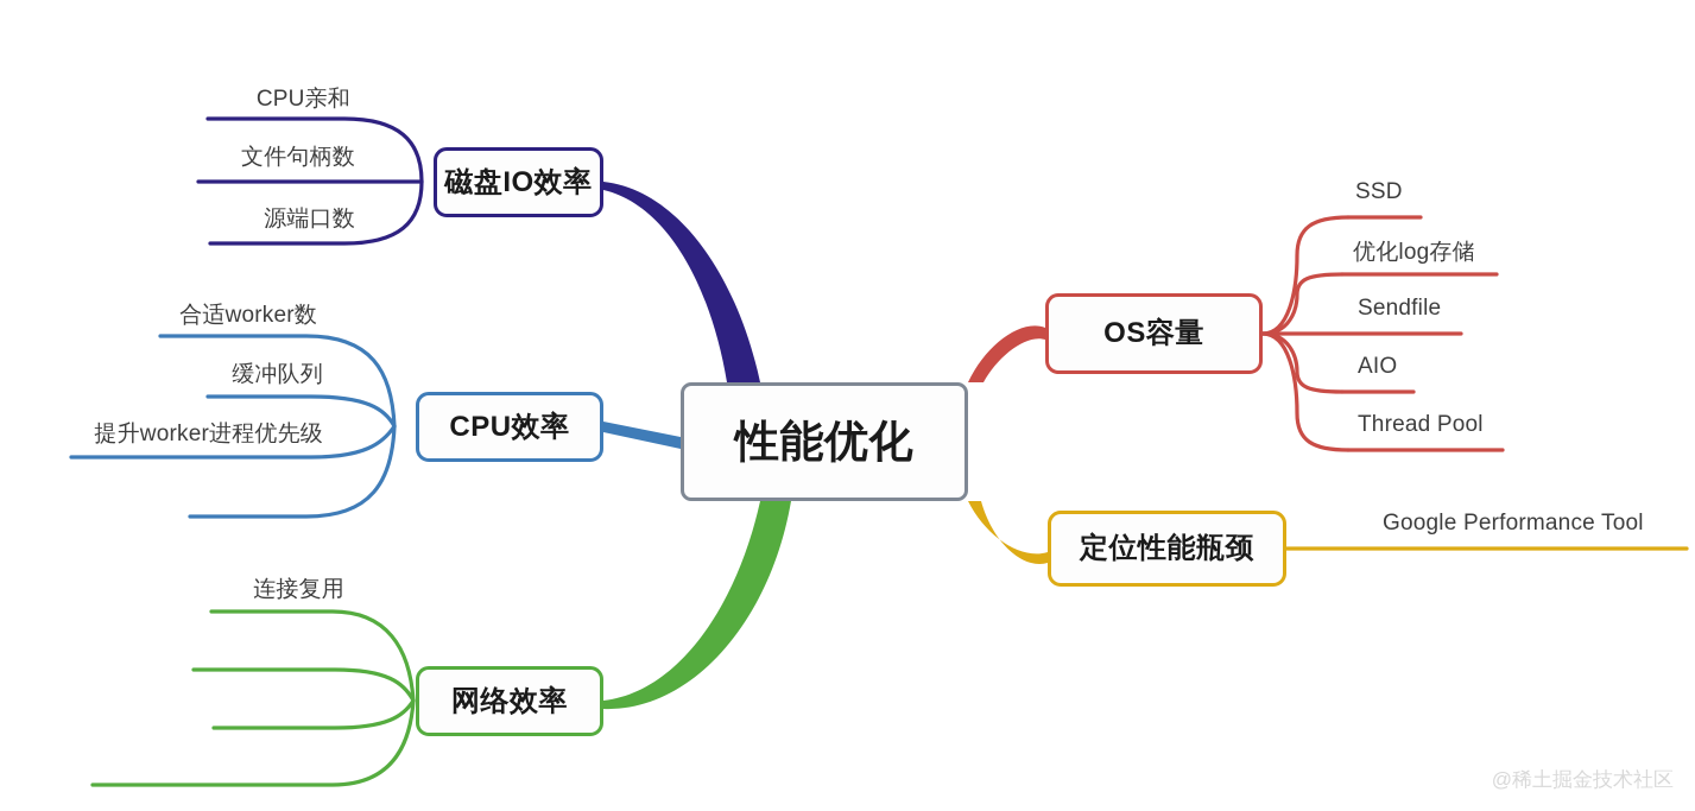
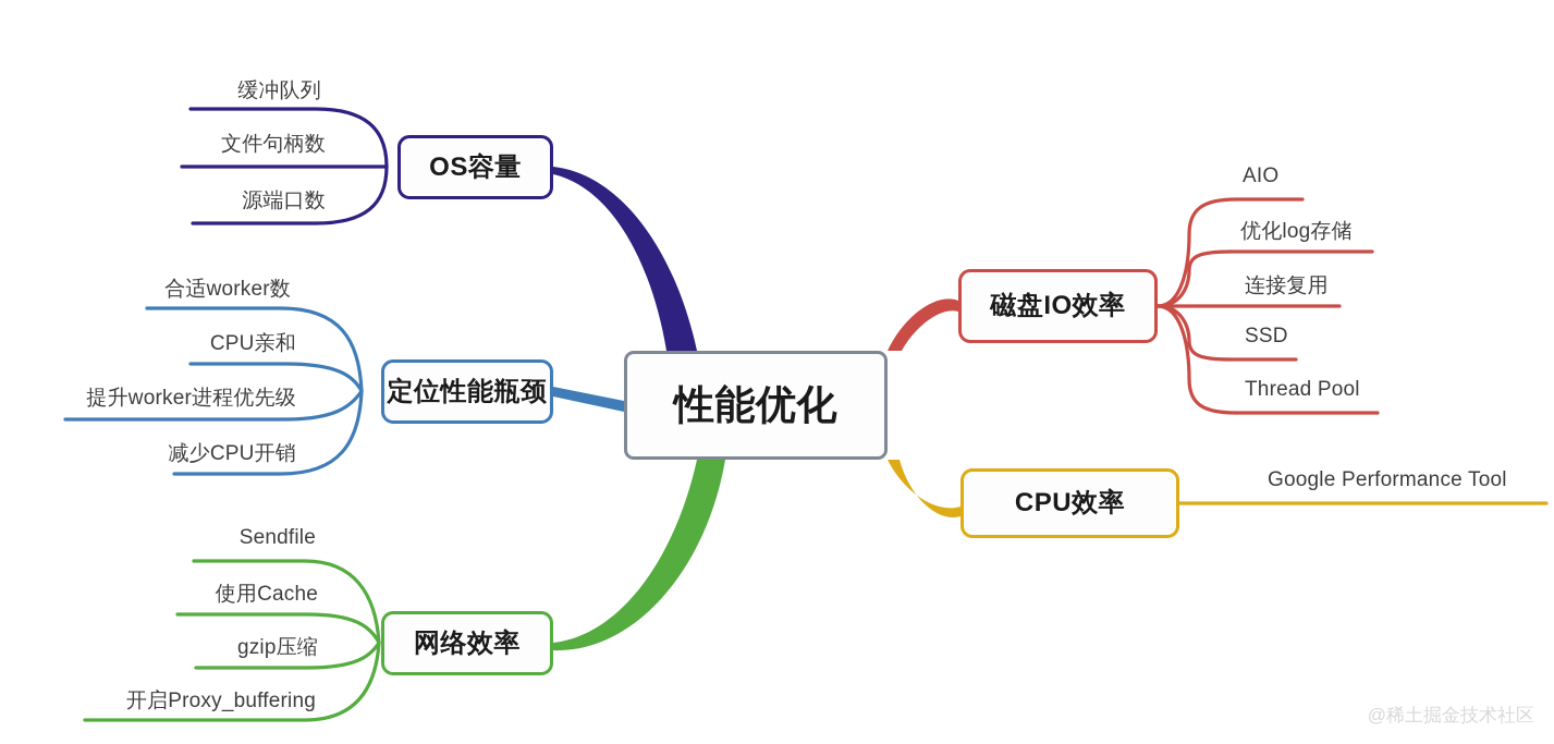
  性能优化
- 磁盘IO效率
+ OS容量
- CPU效率
+ 定位性能瓶颈
  网络效率
- OS容量
+ 磁盘IO效率
- 定位性能瓶颈
+ CPU效率
- CPU亲和
+ 缓冲队列
  文件句柄数
  源端口数
  合适worker数
- 缓冲队列
+ CPU亲和
  提升worker进程优先级
+ 减少CPU开销
- 连接复用
+ Sendfile
+ 使用Cache
+ gzip压缩
+ 开启Proxy_buffering
- SSD
+ AIO
  优化log存储
- Sendfile
+ 连接复用
- AIO
+ SSD
  Thread Pool
  Google Performance Tool
  @稀土掘金技术社区
